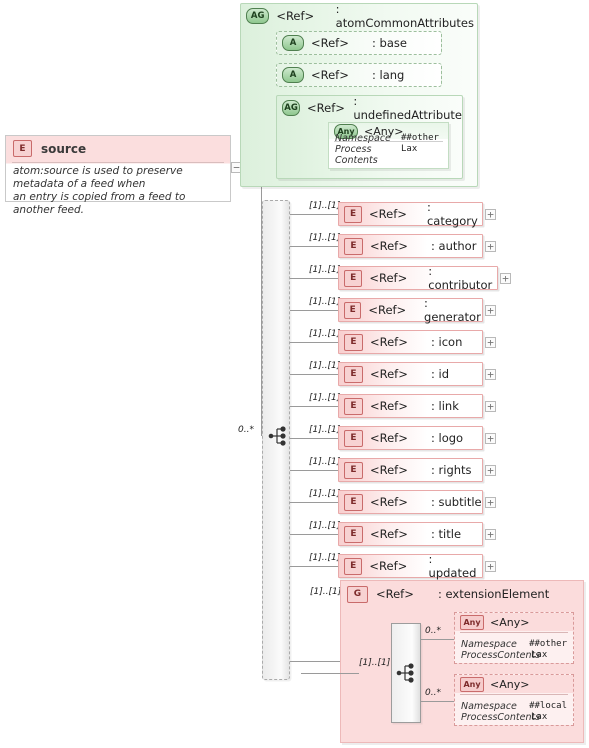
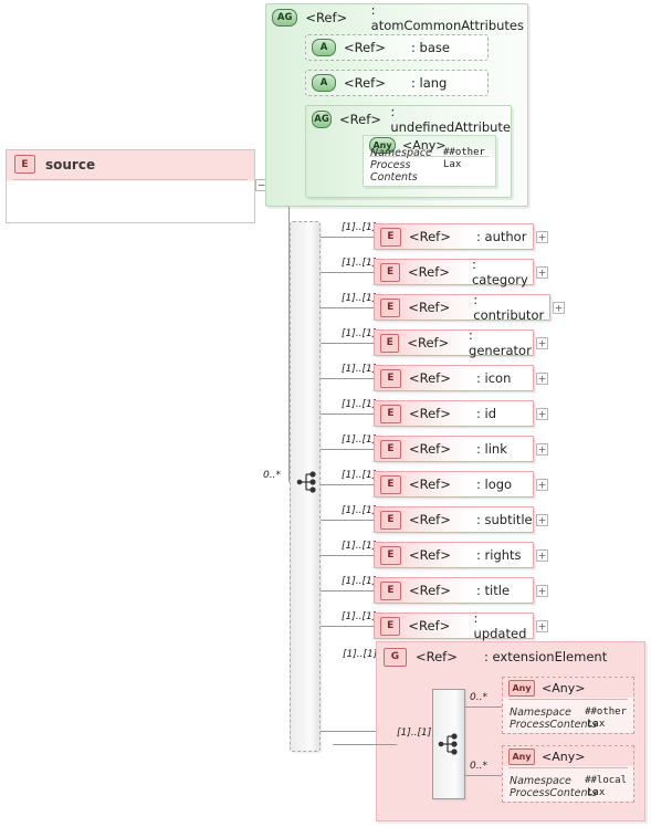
  E
  source
- atom:source is used to preserve metadata of a feed when
- an entry is copied from a feed to another feed.
  −
  AG
  <Ref>
  : atomCommonAttributes
  A
  <Ref>
  : base
  A
  <Ref>
  : lang
  AG
  <Ref>
  : undefinedAttribute
  Any
  <Any>
  Namespace
  ##other
  Process Contents
  Lax
  0..*
  [1]..[1
  E
  <Ref>
- : category
+ : author
  +
  [1]..[1
  E
  <Ref>
- : author
+ : category
  +
  [1]..[1
  E
  <Ref>
  : contributor
  +
  [1]..[1
  E
  <Ref>
  : generator
  +
  [1]..[1
  E
  <Ref>
  : icon
  +
  [1]..[1
  E
  <Ref>
  : id
  +
  [1]..[1
  E
  <Ref>
  : link
  +
  [1]..[1
  E
  <Ref>
  : logo
  +
  [1]..[1
  E
  <Ref>
- : rights
+ : subtitle
  +
  [1]..[1
  E
  <Ref>
- : subtitle
+ : rights
  +
  [1]..[1
  E
  <Ref>
  : title
  +
  [1]..[1
  E
  <Ref>
  : updated
  +
  [1]..[1
  G
  <Ref>
  : extensionElement
  [1]..[1]
  0..*
  0..*
  Any
  <Any>
  Namespace
  ##other
  ProcessConten
  Lax
  Any
  <Any>
  Namespace
  ##local
  ProcessConten
  Lax
